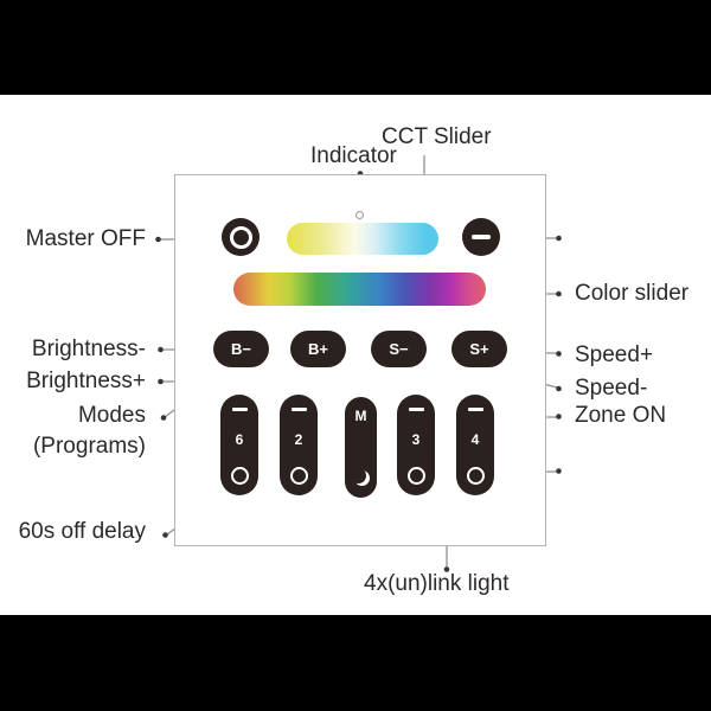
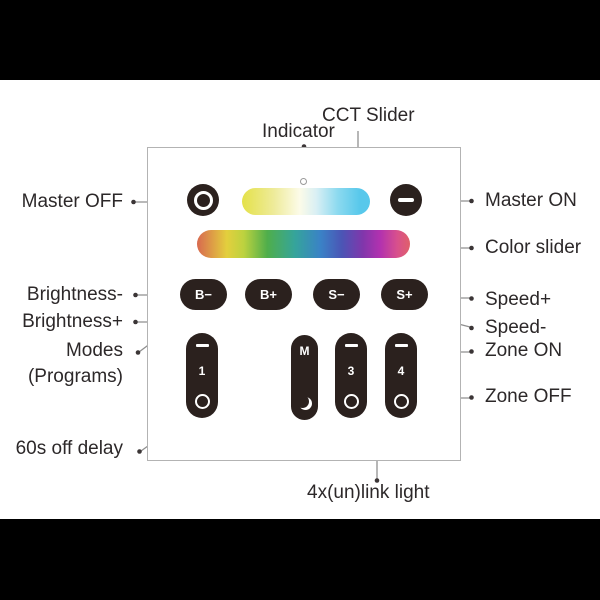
  B−
  B+
  S−
  S+
- 6
+ 1
- 2
  M
  3
  4
  CCT Slider
  Indicator
  Master OFF
+ Master ON
  Color slider
  Brightness-
  Brightness+
  Modes
  (Programs)
  Speed+
  Speed-
  Zone ON
+ Zone OFF
  60s off delay
  4x(un)link light
